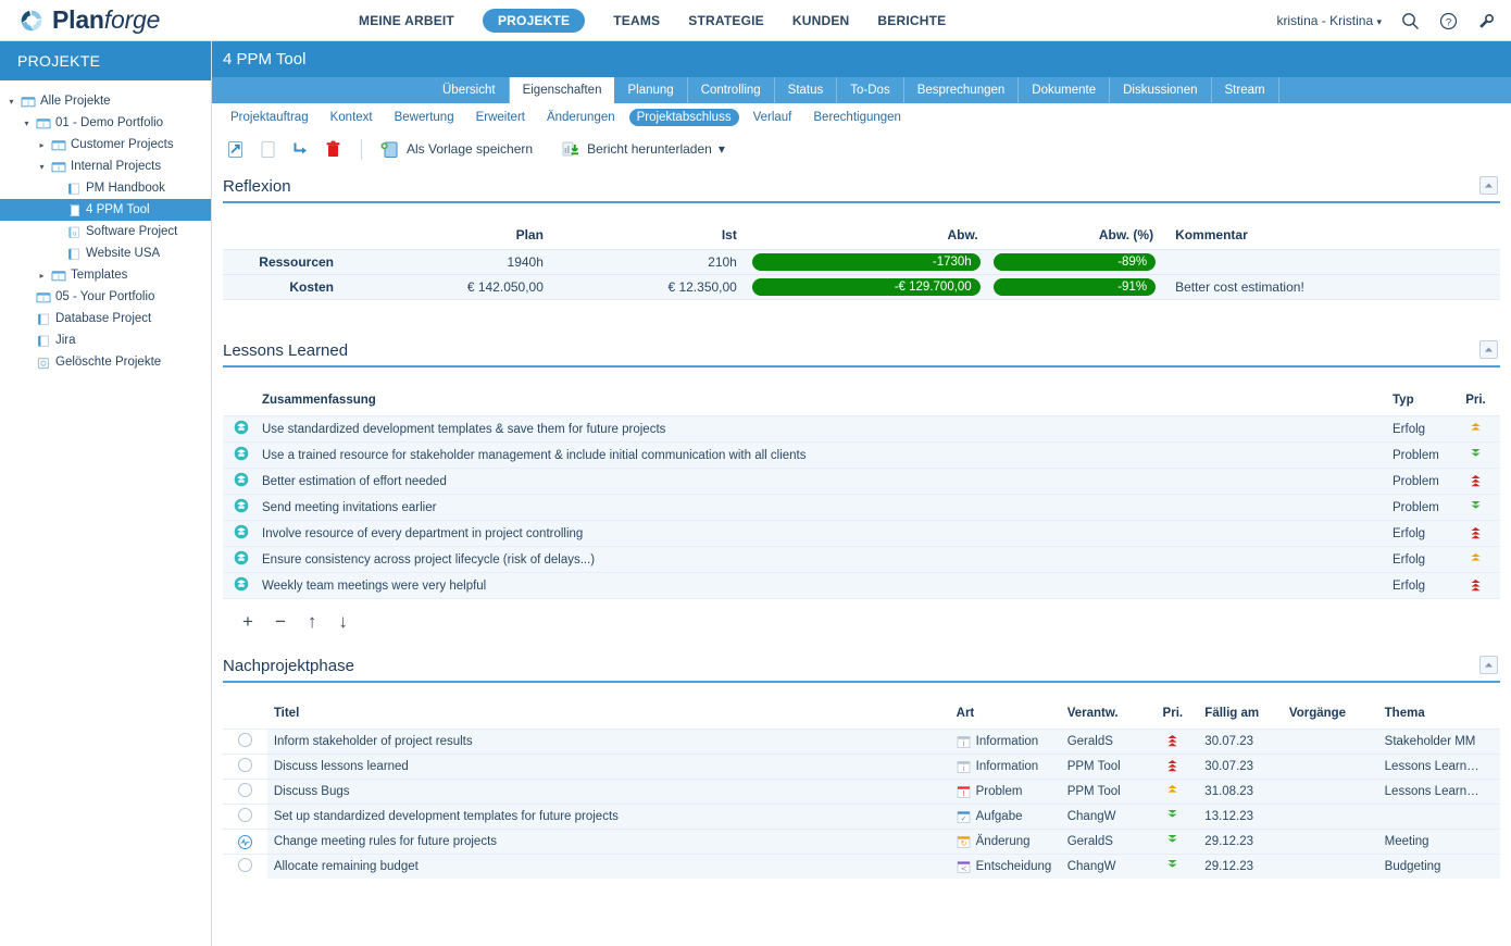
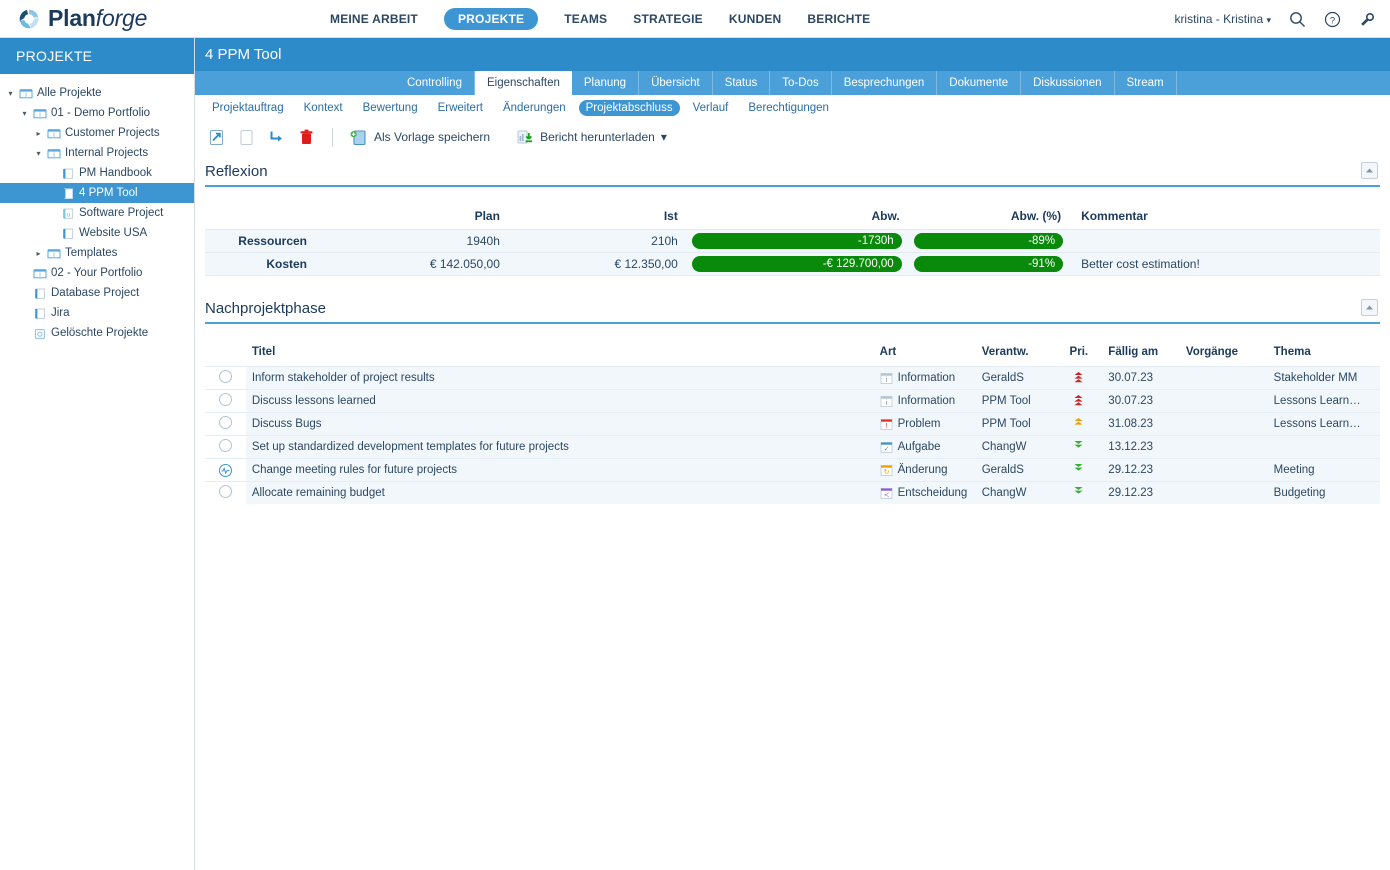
  Planforge
  MEINE ARBEIT
  PROJEKTE
  TEAMS
  STRATEGIE
  KUNDEN
  BERICHTE
  kristina - Kristina ▾
  ?
  PROJEKTE
  ▾
  Alle Projekte
  ▾
  01 - Demo Portfolio
  ▸
  Customer Projects
  ▾
  Internal Projects
  PM Handbook
  4 PPM Tool
  Software Project
  Website USA
  ▸
  Templates
- 05 - Your Portfolio
+ 02 - Your Portfolio
  Database Project
  Jira
  Gelöschte Projekte
  4 PPM Tool
- Übersicht
+ Controlling
  Eigenschaften
  Planung
- Controlling
+ Übersicht
  Status
  To-Dos
  Besprechungen
  Dokumente
  Diskussionen
  Stream
  Projektauftrag
  Kontext
  Bewertung
  Erweitert
  Änderungen
  Projektabschluss
  Verlauf
  Berechtigungen
  Als Vorlage speichern
  Bericht herunterladen
  ▾
  Reflexion
  	Plan	Ist	Abw.	Abw. (%)	Kommentar
  Ressourcen	1940h	210h	-1730h	-89%
  Kosten	€ 142.050,00	€ 12.350,00	-€ 129.700,00	-91%	Better cost estimation!
- Lessons Learned
- 	Zusammenfassung	Typ	Pri.
- 	Use standardized development templates & save them for future projects	Erfolg
- 	Use a trained resource for stakeholder management & include initial communication with all clients	Problem
- 	Better estimation of effort needed	Problem
- 	Send meeting invitations earlier	Problem
- 	Involve resource of every department in project controlling	Erfolg
- 	Ensure consistency across project lifecycle (risk of delays...)	Erfolg
- 	Weekly team meetings were very helpful	Erfolg
- +
- −
- ↑
- ↓
  Nachprojektphase
  	Titel	Art	Verantw.	Pri.	Fällig am	Vorgänge	Thema
  	Inform stakeholder of project results	Information	GeraldS		30.07.23		Stakeholder MM
  	Discuss lessons learned	Information	PPM Tool		30.07.23		Lessons Learn…
  	Discuss Bugs	Problem	PPM Tool		31.08.23		Lessons Learn…
  	Set up standardized development templates for future projects	Aufgabe	ChangW		13.12.23
  	Change meeting rules for future projects	Änderung	GeraldS		29.12.23		Meeting
  	Allocate remaining budget	Entscheidung	ChangW		29.12.23		Budgeting
